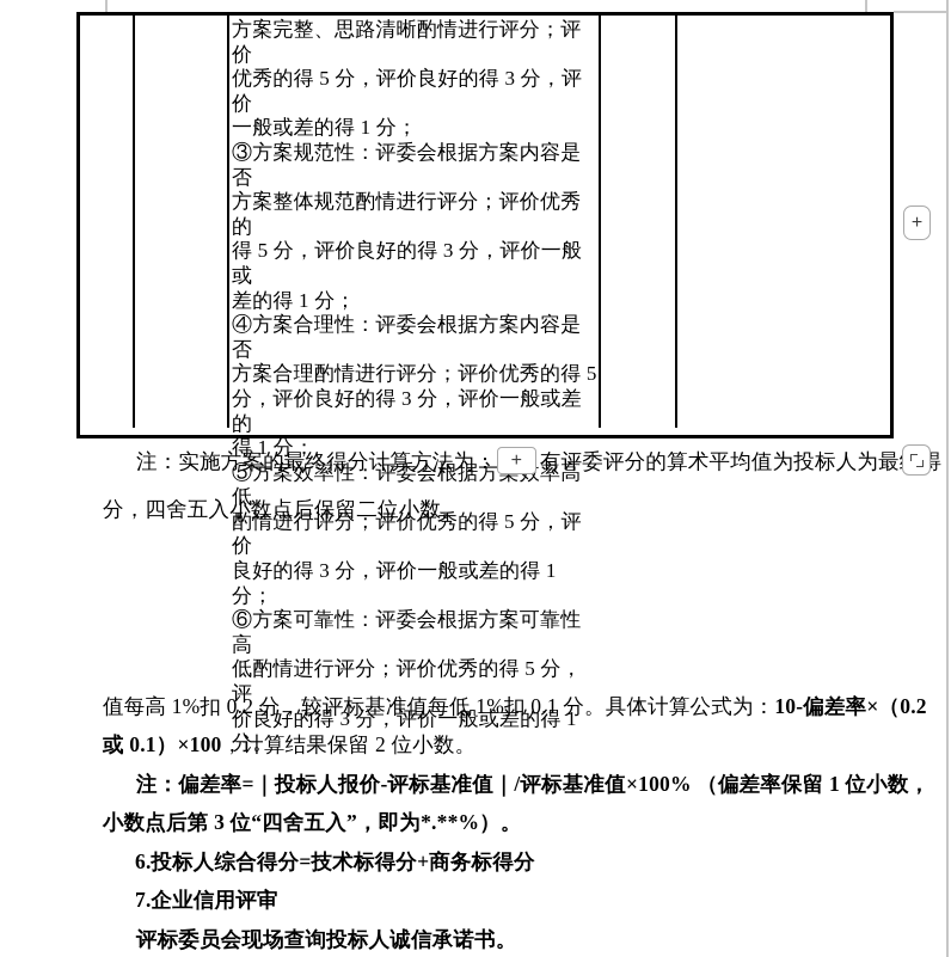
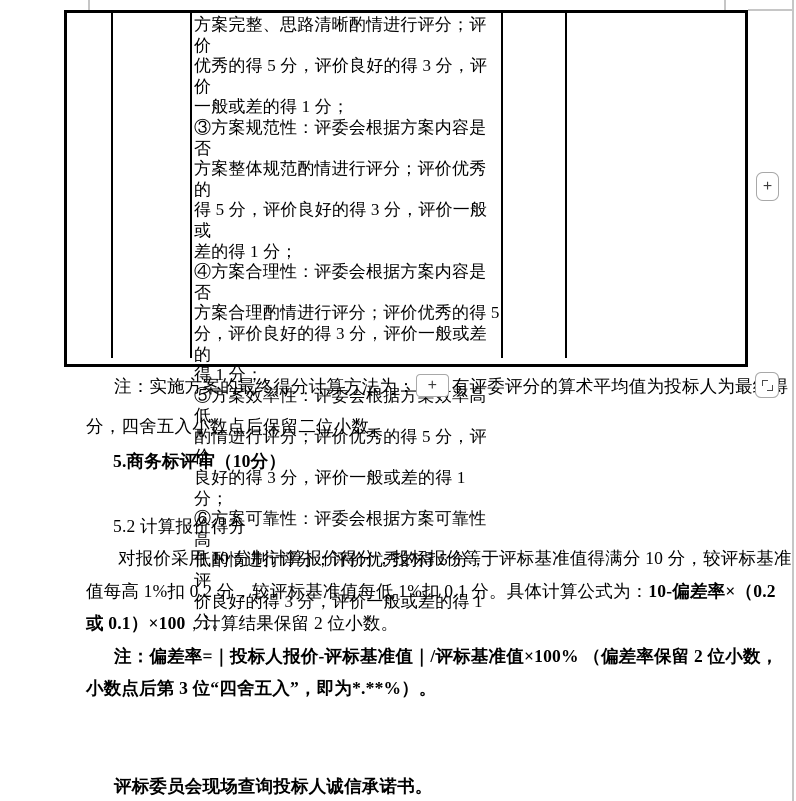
  方案完整、思路清晰酌情进行评分；评价
  优秀的得 5 分，评价良好的得 3 分，评价
  一般或差的得 1 分；
  ③方案规范性：评委会根据方案内容是否
  方案整体规范酌情进行评分；评价优秀的
  得 5 分，评价良好的得 3 分，评价一般或
  差的得 1 分；
  ④方案合理性：评委会根据方案内容是否
  方案合理酌情进行评分；评价优秀的得 5
  分，评价良好的得 3 分，评价一般或差的
  得 1 分；
  ⑤方案效率性：评委会根据方率高低
  酌情进行评分；评价优秀的得 5 分，评价
  良好的得 3 分，评价一般或差的得 1 分；
  ⑥方案可靠性：评委会根据方案可靠性高
  低酌情进行评分；评价优秀的得 5 分，评
  价良好的得 3 分，评价一般或差的得 1 分。
  注：实施方案的最终得分计算方法为：
  +
  有评委评分的算术平均值为投标人为最得
  分，四舍五入小数点后保留二位小数。
+ 5.商务标评审（10分）
+ 5.2 计算报价得分
+ 对报价采用 10 分制计算报价得分，投标报价等于评标基准值得满分 10 分，较评标基准
  值每高 1%扣 0.2 分，较评标基准值每低 1%扣 0.1 分。具体计算公式为：10-偏差率×（0.2
  或 0.1）×100，计算结果保留 2 位小数。
- 注：偏差率=｜投标人报价-评标基准值｜/评标基准值×100% （偏差率保留 1 位小数，
+ 注：偏差率=｜投标人报价-评标基准值｜/评标基准值×100% （偏差率保留 2 位小数，
  小数点后第 3 位“四舍五入”，即为*.**%）。
- 6.投标人综合得分=技术标得分+商务标得分
- 7.企业信用评审
  评标委员会现场查询投标人诚信承诺书。
  +
